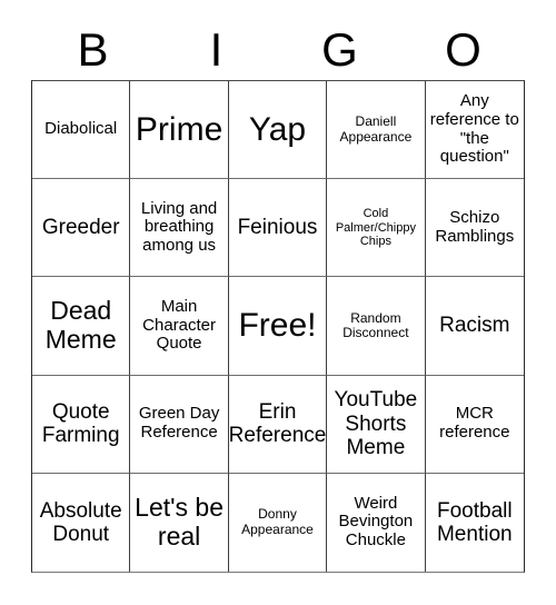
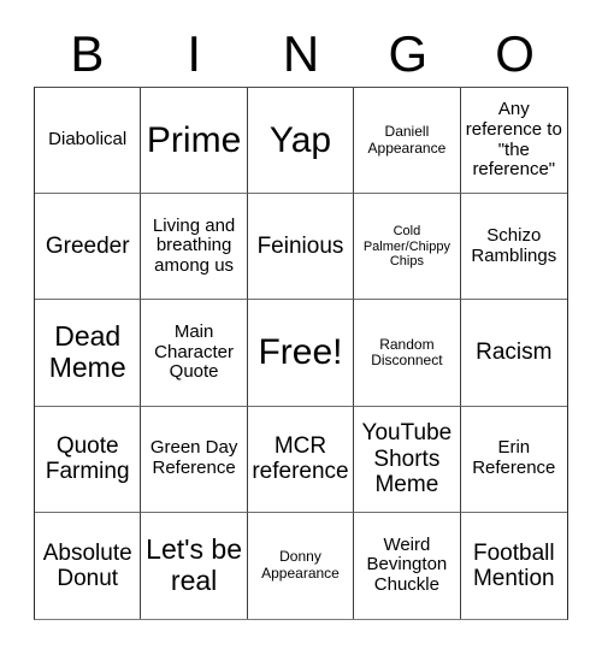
  B
  I
+ N
  G
  O
  Diabolical
  Prime
  Yap
  Daniell Appearance
- Any reference to "the question"
+ Any reference to "the reference"
  Greeder
  Living and breathing among us
  Feinious
  Cold Palmer/Chippy Chips
  Schizo Ramblings
  Dead Meme
  Main Character Quote
  Free!
  Random Disconnect
  Racism
  Quote Farming
  Green Day Reference
- Erin Reference
+ MCR reference
  YouTube Shorts Meme
- MCR reference
+ Erin Reference
  Absolute Donut
  Let's be real
  Donny Appearance
  Weird Bevington Chuckle
  Football Mention
